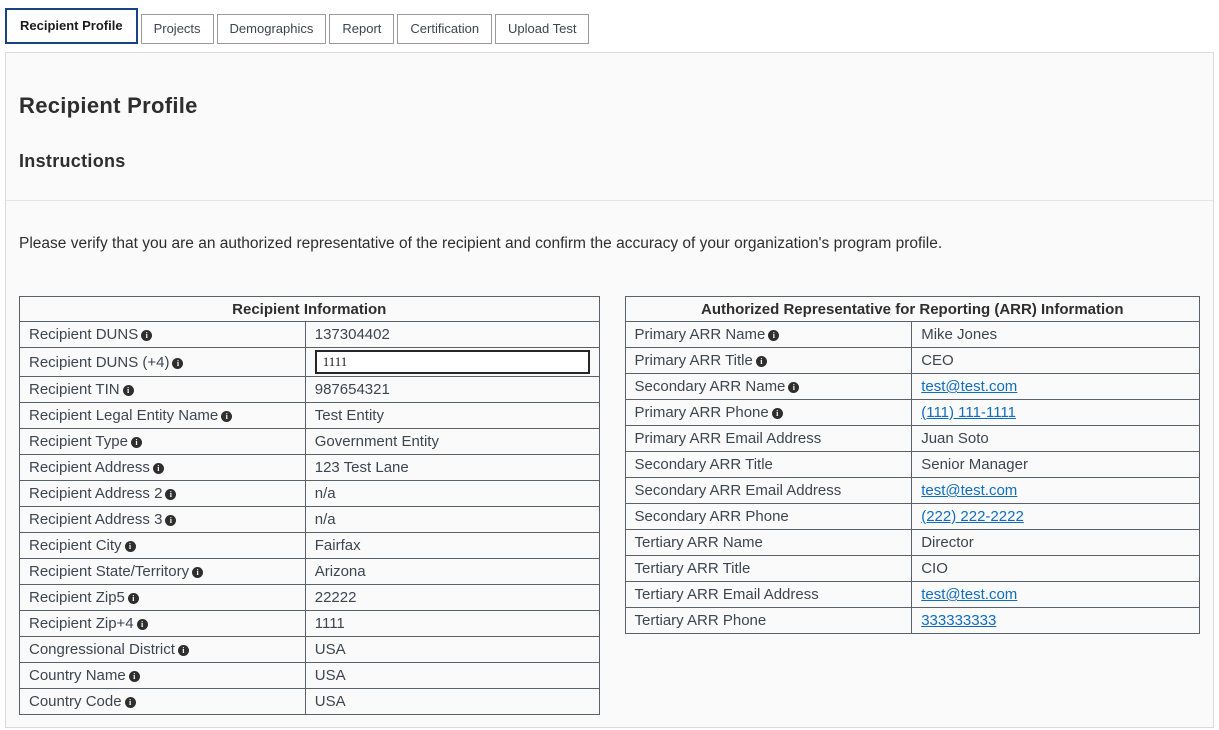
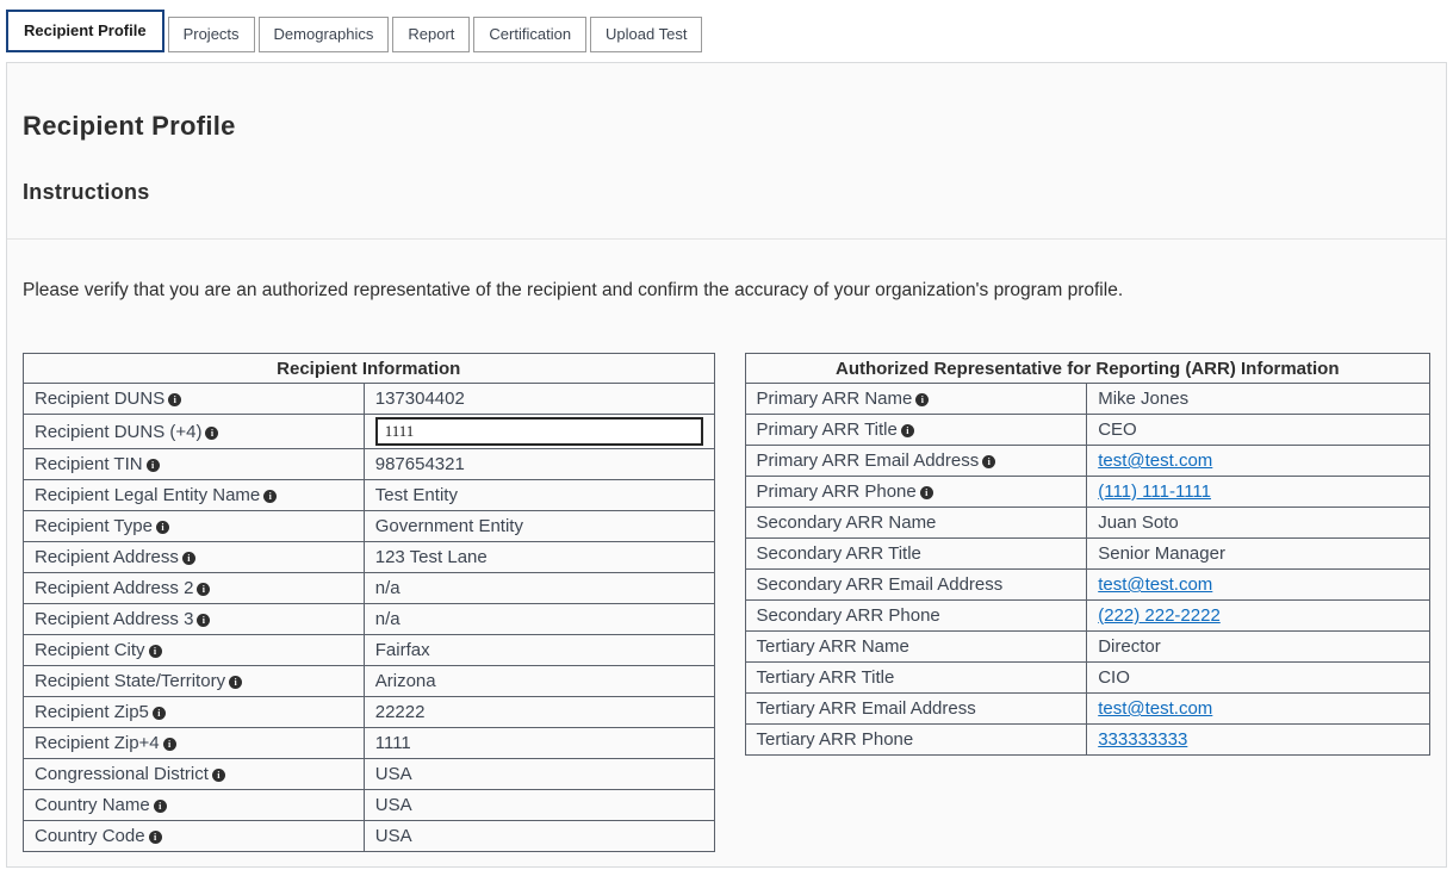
  Recipient Profile
  Projects
  Demographics
  Report
  Certification
  Upload Test
  Recipient Profile
  Instructions
  Please verify that you are an authorized representative of the recipient and confirm the accuracy of your organization's program profile.
  Recipient Information
  Recipient DUNS i	137304402
  Recipient DUNS (+4) i	1111
  Recipient TIN i	987654321
  Recipient Legal Entity Name i	Test Entity
  Recipient Type i	Government Entity
  Recipient Address i	123 Test Lane
  Recipient Address 2 i	n/a
  Recipient Address 3 i	n/a
  Recipient City i	Fairfax
  Recipient State/Territory i	Arizona
  Recipient Zip5 i	22222
  Recipient Zip+4 i	1111
  Congressional District i	USA
  Country Name i	USA
  Country Code i	USA
  Authorized Representative for Reporting (ARR) Information
  Primary ARR Name i	Mike Jones
  Primary ARR Title i	CEO
- Secondary ARR Name i	test@test.com
+ Primary ARR Email Address i	test@test.com
  Primary ARR Phone i	(111) 111-1111
- Primary ARR Email Address	Juan Soto
+ Secondary ARR Name	Juan Soto
  Secondary ARR Title	Senior Manager
  Secondary ARR Email Address	test@test.com
  Secondary ARR Phone	(222) 222-2222
  Tertiary ARR Name	Director
  Tertiary ARR Title	CIO
  Tertiary ARR Email Address	test@test.com
  Tertiary ARR Phone	333333333
